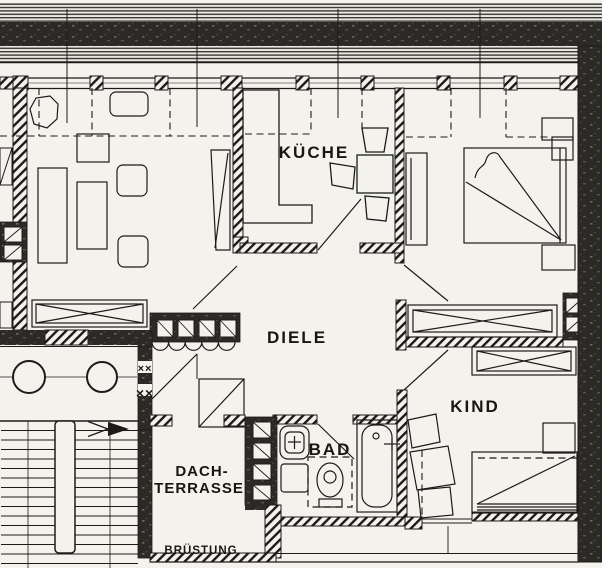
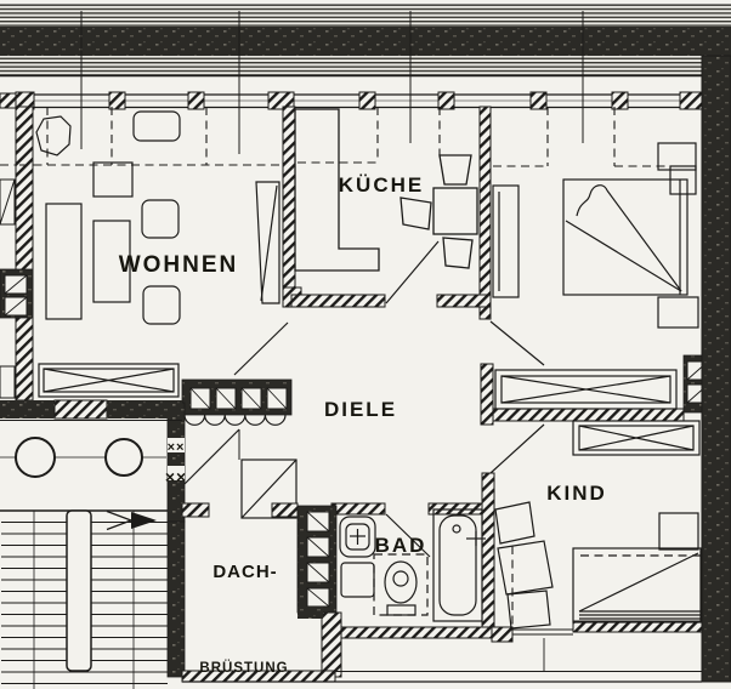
+ WOHNEN
  KÜCHE
  DIELE
  KIND
  BAD
  DACH-
- TERRASSE
  BRÜSTUNG
  ××
  ××
